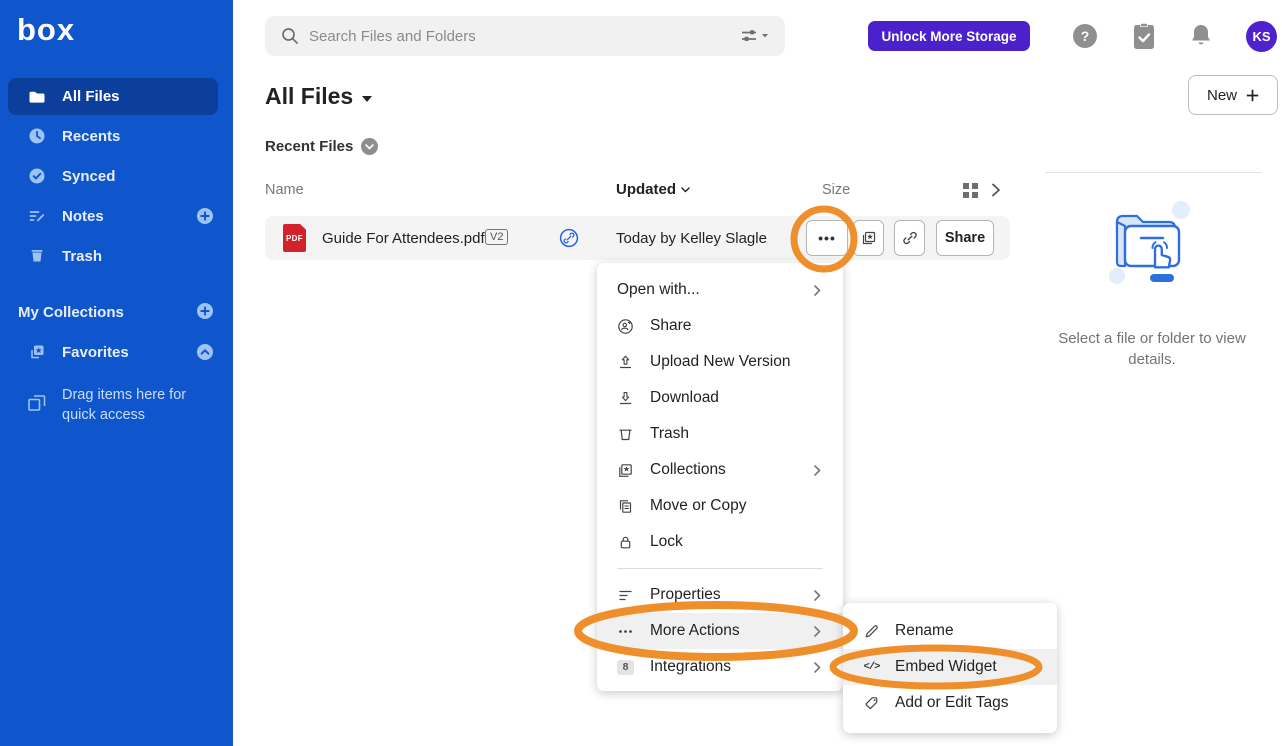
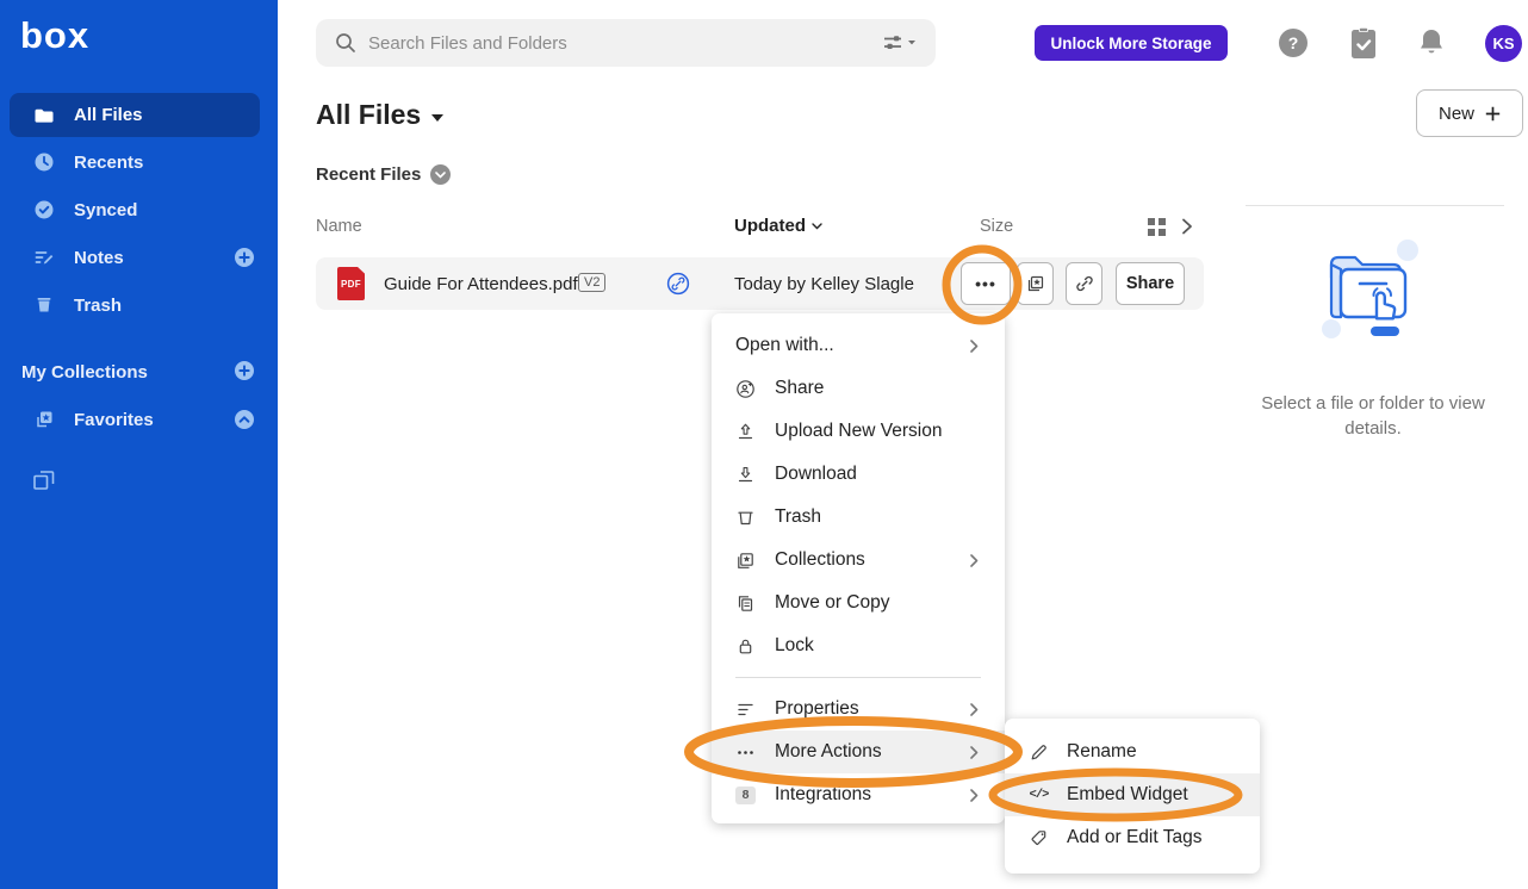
  box
  All Files
  Recents
  Synced
  Notes
  Trash
  My Collections
  Favorites
- Drag items here for quick access
  Search Files and Folders
  Unlock More Storage
  ?
  KS
  All Files
  New
  Recent Files
  Name
  Updated
  Size
  PDF
  Guide For Attendees.pdf
  V2
  Today by Kelley Slagle
  •••
  Share
  Open with...
  Share
  Upload New Version
  Download
  Trash
  Collections
  Move or Copy
  Lock
  Properties
  More Actions
  8
  Integrations
  Rename
  </>
  Embed Widget
  Add or Edit Tags
  Select a file or folder to view details.
